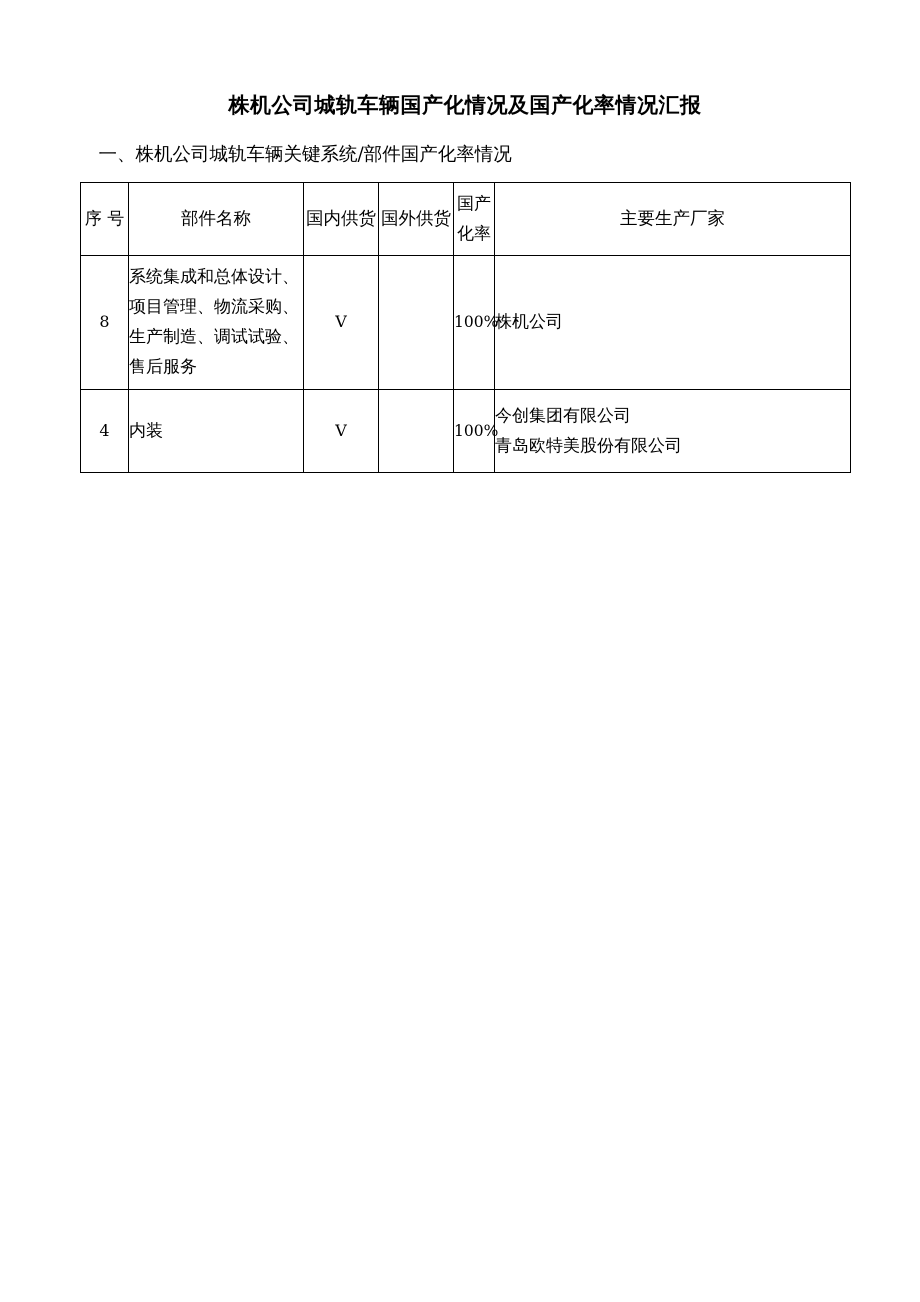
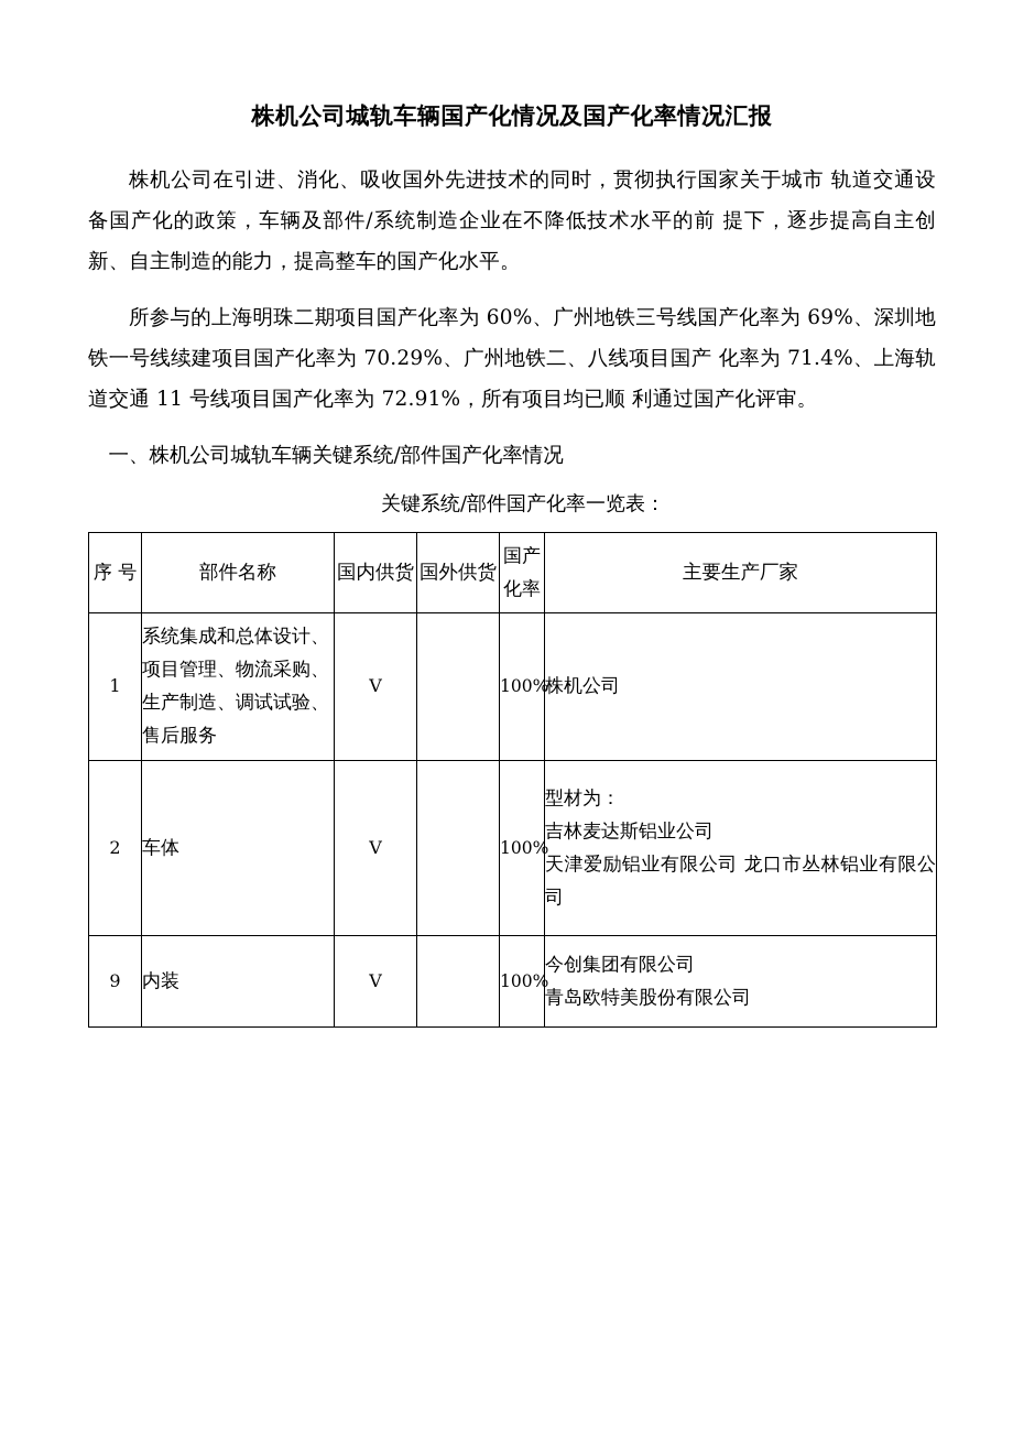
  株机公司城轨车辆国产化情况及国产化率情况汇报
+ 株机公司在引进、消化、吸收国外先进技术的同时，贯彻执行国家关于城市 轨道交通设备国产化的政策，车辆及部件/系统制造企业在不降低技术水平的前 提下，逐步提高自主创新、自主制造的能力，提高整车的国产化水平。
+ 所参与的上海明珠二期项目国产化率为 60%、广州地铁三号线国产化率为 69%、深圳地铁一号线续建项目国产化率为 70.29%、广州地铁二、八线项目国产 化率为 71.4%、上海轨道交通 11 号线项目国产化率为 72.91%，所有项目均已顺 利通过国产化评审。
  一、株机公司城轨车辆关键系统/部件国产化率情况
+ 关键系统/部件国产化率一览表：
  序 号	部件名称	国内供货	国外供货	国产 化率	主要生产厂家
- 8	系统集成和总体设计、 项目管理、物流采购、 生产制造、调试试验、 售后服务	V		100%	株机公司
+ 1	系统集成和总体设计、 项目管理、物流采购、 生产制造、调试试验、 售后服务	V		100%	株机公司
+ 2	车体	V		100%	型材为：吉林麦达斯铝业公司 天津爱励铝业有限公司 龙口市丛林铝业有限公司
- 4	内装	V		100%	今创集团有限公司青岛欧特美股份有限公司
+ 9	内装	V		100%	今创集团有限公司青岛欧特美股份有限公司
